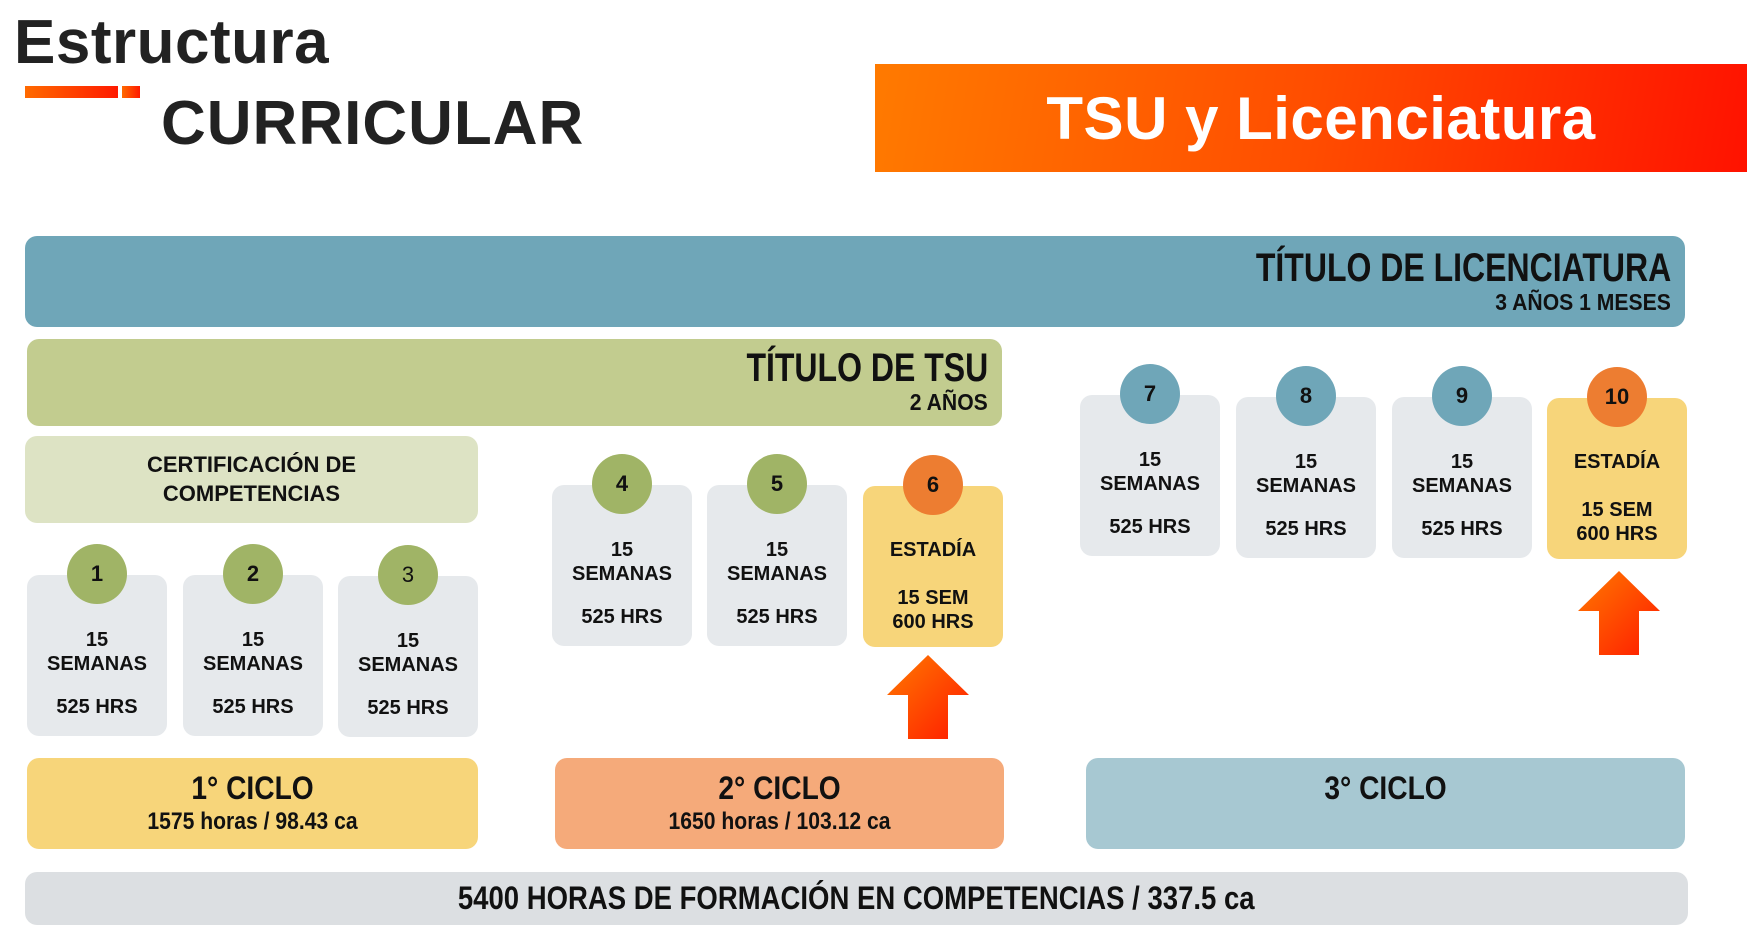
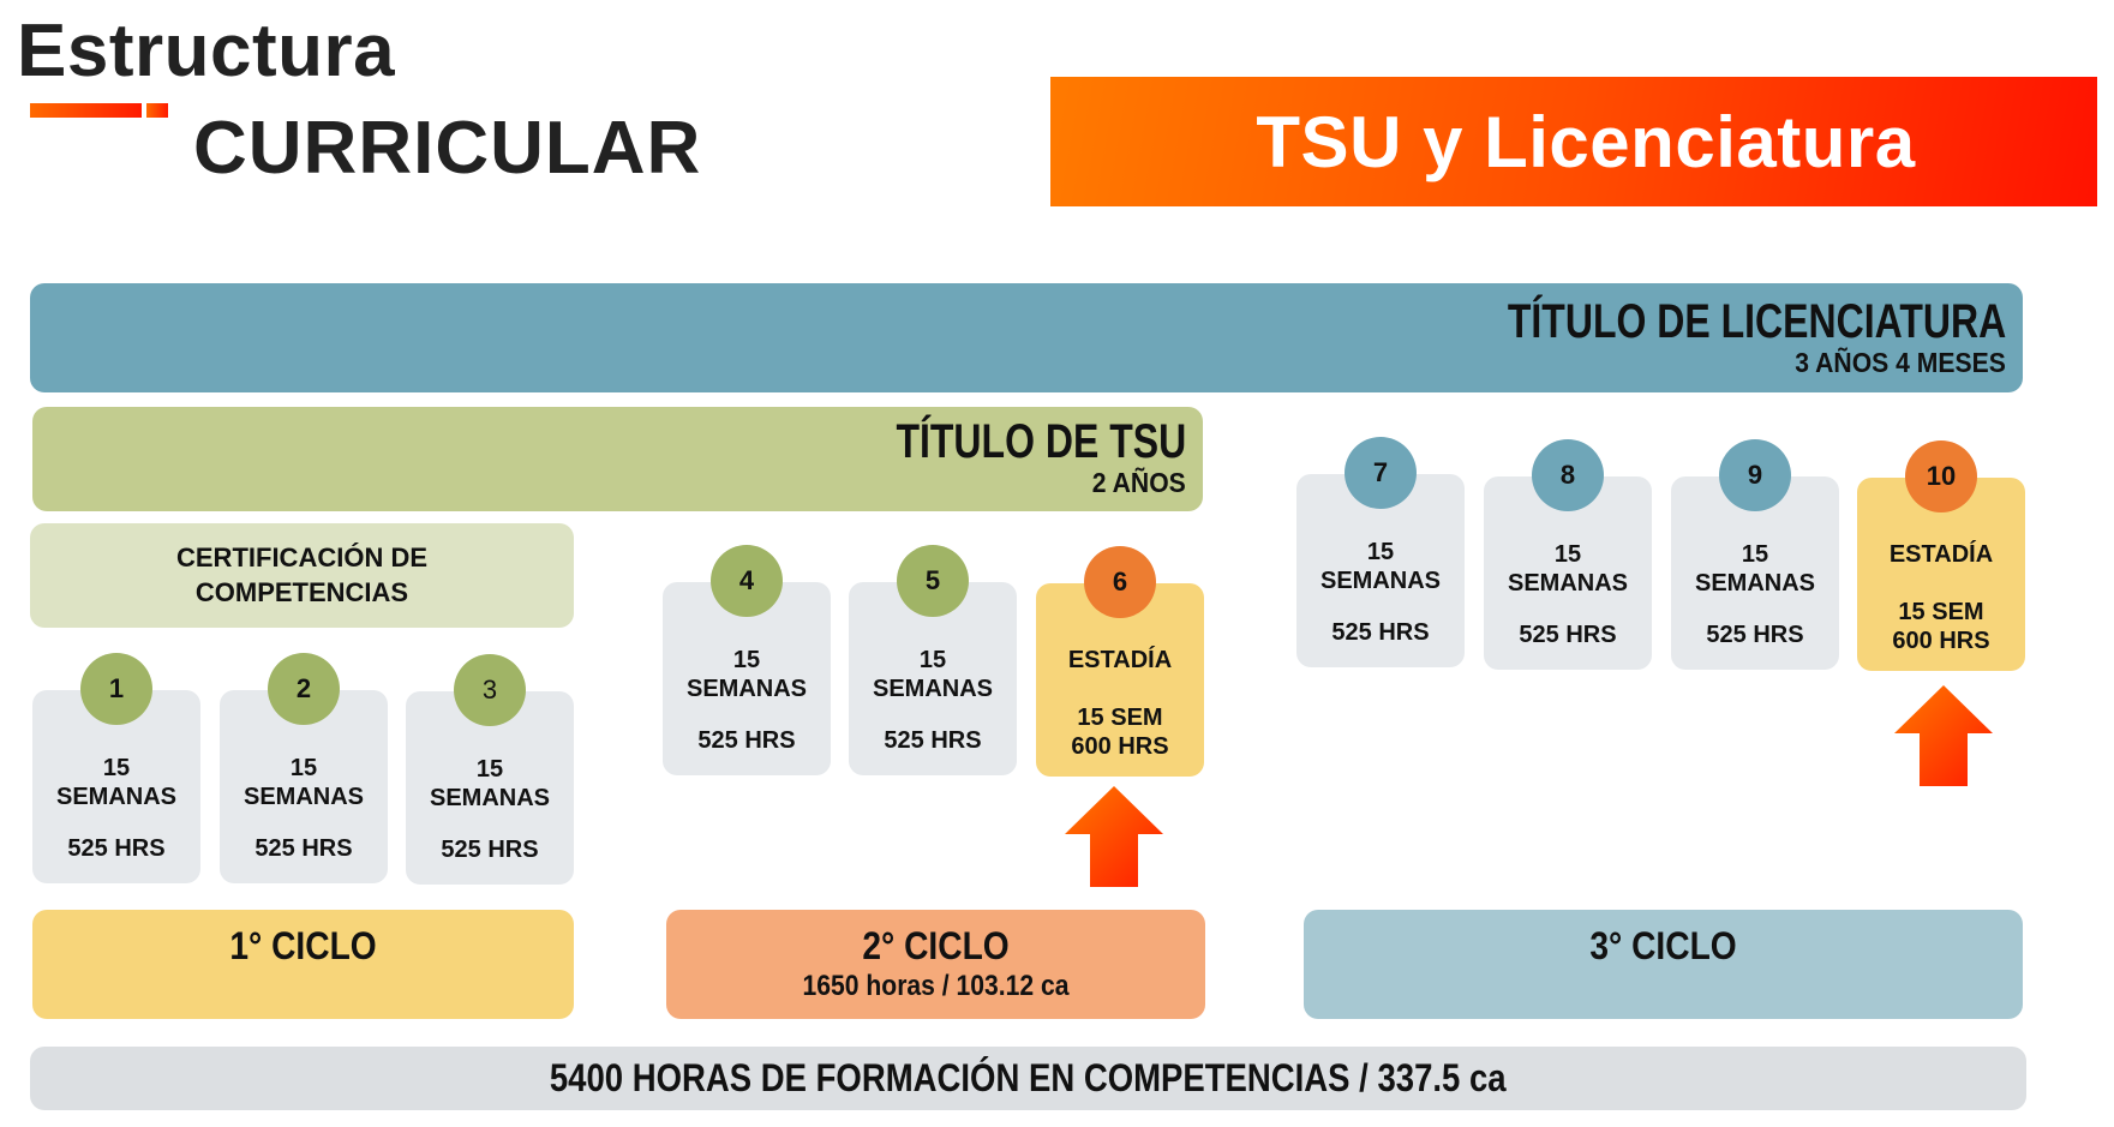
  Estructura
  CURRICULAR
  TSU y Licenciatura
  TÍTULO DE LICENCIATURA
- 3 AÑOS 1 MESES
+ 3 AÑOS 4 MESES
  TÍTULO DE TSU
  2 AÑOS
  CERTIFICACIÓN DE
  COMPETENCIAS
  1
  15
  SEMANAS
  525 HRS
  2
  15
  SEMANAS
  525 HRS
  3
  15
  SEMANAS
  525 HRS
  4
  15
  SEMANAS
  525 HRS
  5
  15
  SEMANAS
  525 HRS
  6
  ESTADÍA
  15 SEM
  600 HRS
  7
  15
  SEMANAS
  525 HRS
  8
  15
  SEMANAS
  525 HRS
  9
  15
  SEMANAS
  525 HRS
  10
  ESTADÍA
  15 SEM
  600 HRS
  1° CICLO
- 1575 horas / 98.43 ca
  2° CICLO
  1650 horas / 103.12 ca
  3° CICLO
  5400 HORAS DE FORMACIÓN EN COMPETENCIAS / 337.5 ca
